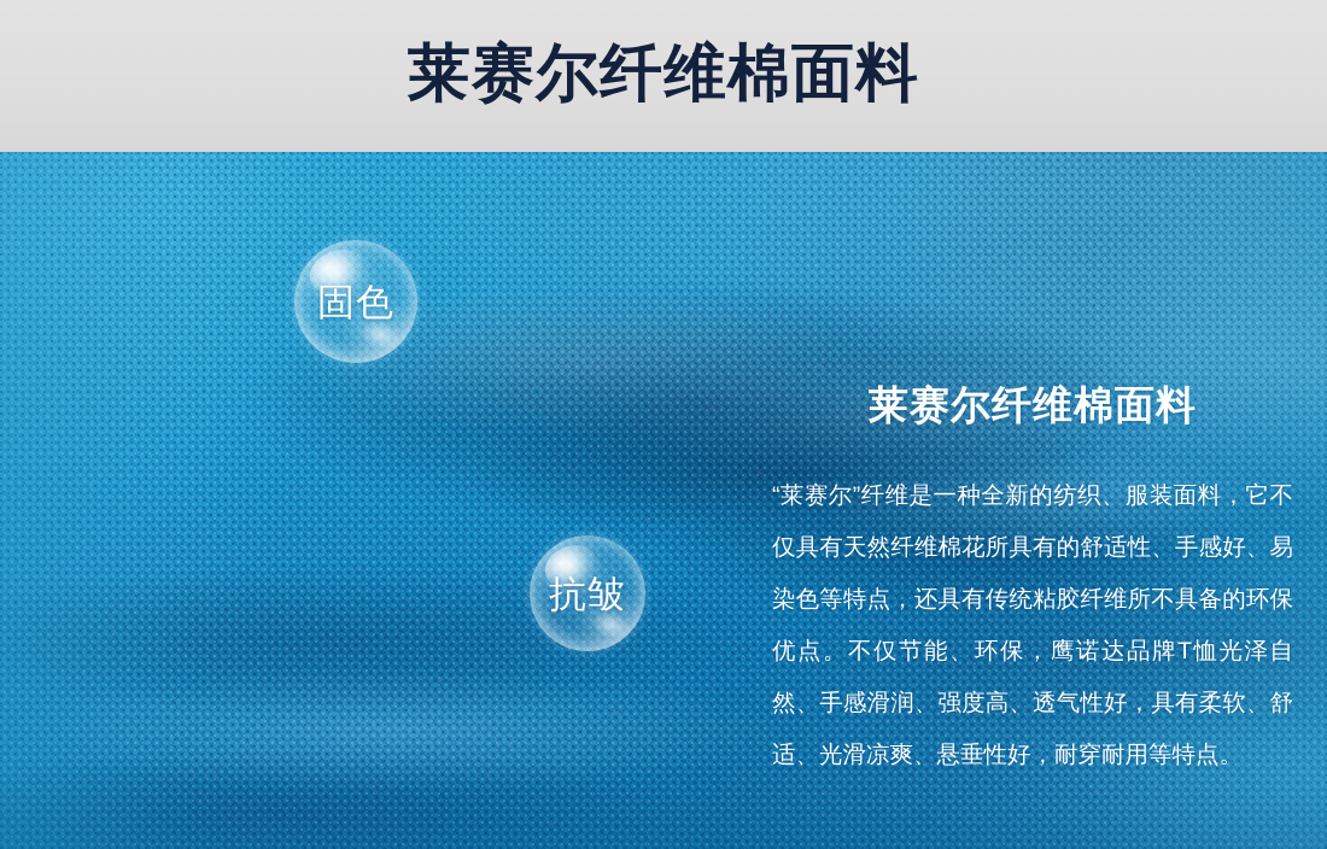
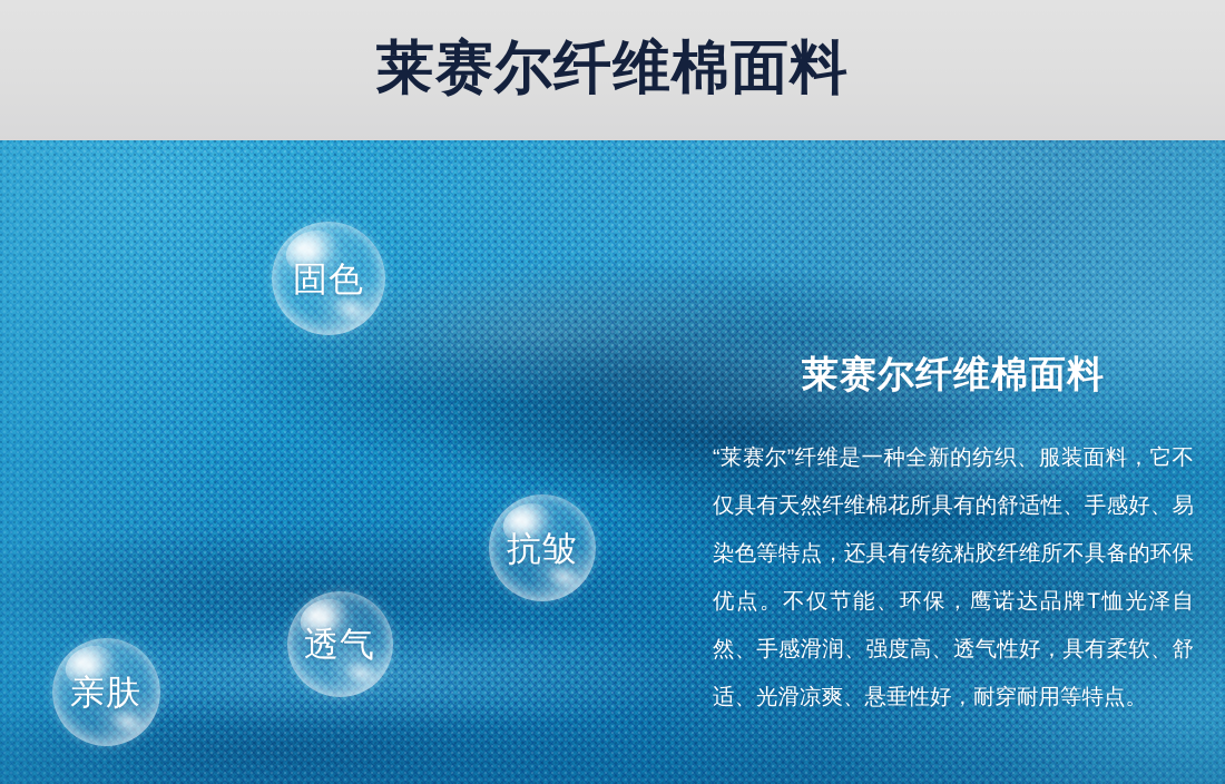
  莱赛尔纤维棉面料
  固色
  抗皱
+ 透气
+ 亲肤
  莱赛尔纤维棉面料
  “莱赛尔”纤维是一种全新的纺织、服装面料，它不仅具有天然纤维棉花所具有的舒适性、手感好、易染色等特点，还具有传统粘胶纤维所不具备的环保优点。不仅节能、环保，鹰诺达品牌T恤光泽自然、手感滑润、强度高、透气性好，具有柔软、舒适、光滑凉爽、悬垂性好，耐穿耐用等特点。
